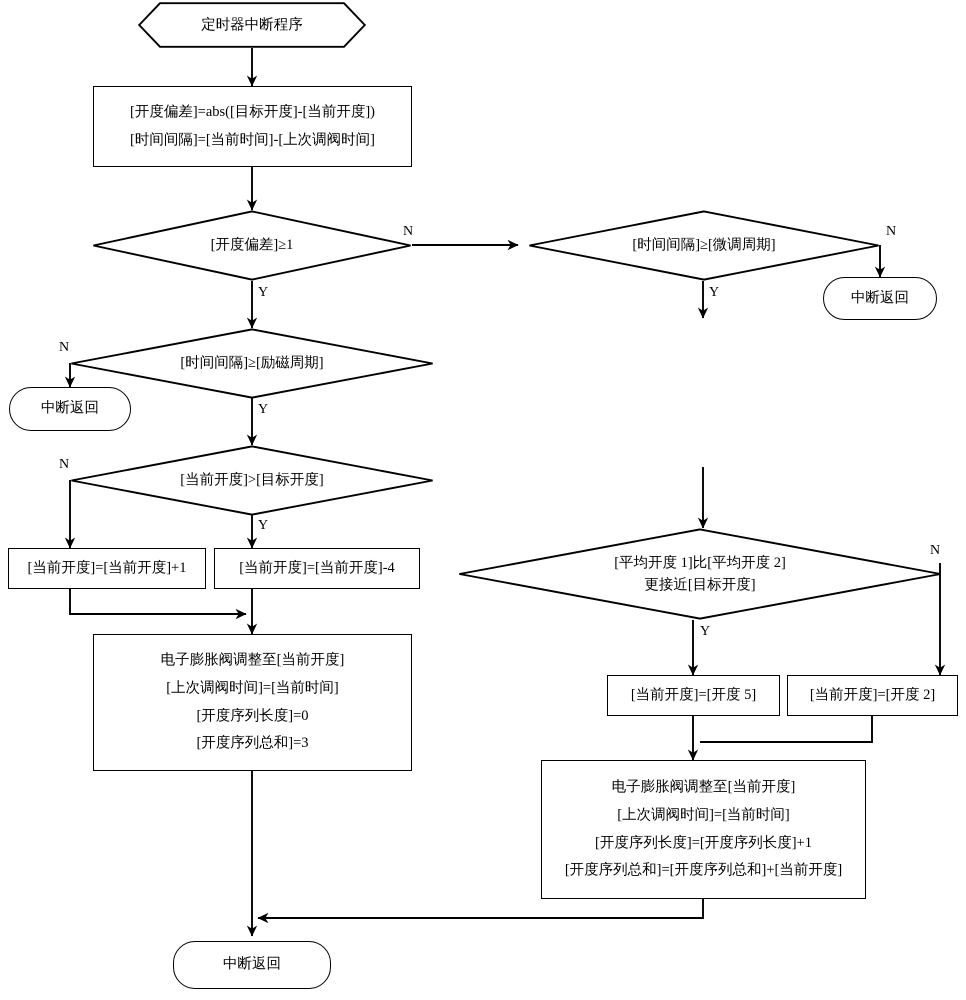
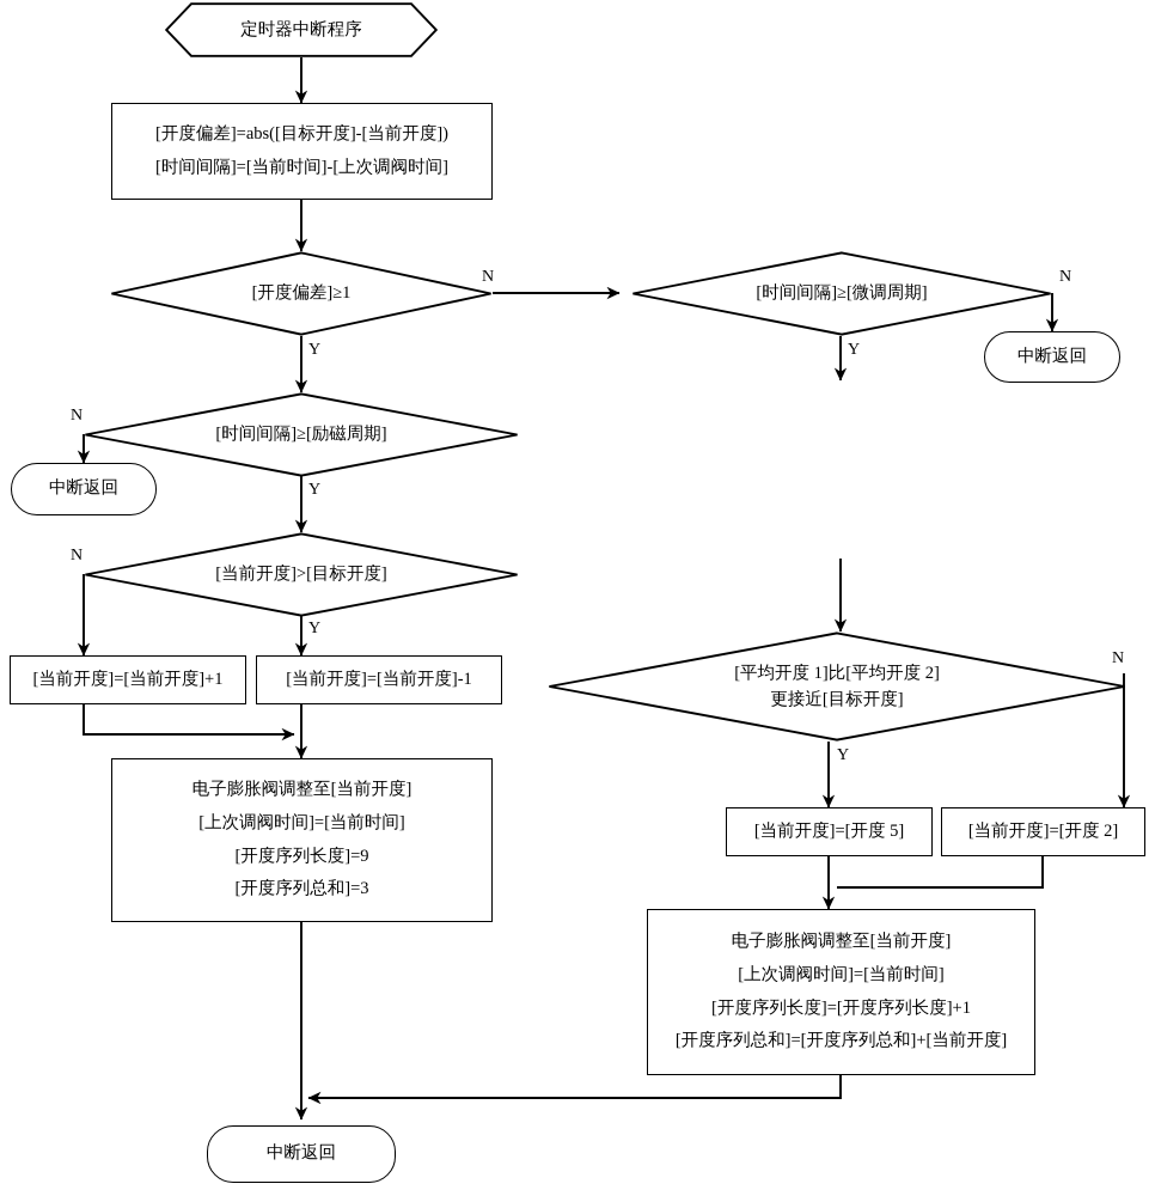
  定时器中断程序
  [开度偏差]=abs([目标开度]-[当前开度])
  [时间间隔]=[当前时间]-[上次调阀时间]
  [开度偏差]≥1
  N
  Y
  [时间间隔]≥[微调周期]
  N
  Y
  中断返回
  [时间间隔]≥[励磁周期]
  N
  Y
  中断返回
  [当前开度]>[目标开度]
  N
  Y
  [当前开度]=[当前开度]+1
- [当前开度]=[当前开度]-4
+ [当前开度]=[当前开度]-1
  电子膨胀阀调整至[当前开度]
  [上次调阀时间]=[当前时间]
- [开度序列长度]=0
+ [开度序列长度]=9
  [开度序列总和]=3
  [平均开度 1]比[平均开度 2]
  更接近[目标开度]
  N
  Y
  [当前开度]=[开度 5]
  [当前开度]=[开度 2]
  电子膨胀阀调整至[当前开度]
  [上次调阀时间]=[当前时间]
  [开度序列长度]=[开度序列长度]+1
  [开度序列总和]=[开度序列总和]+[当前开度]
  中断返回
